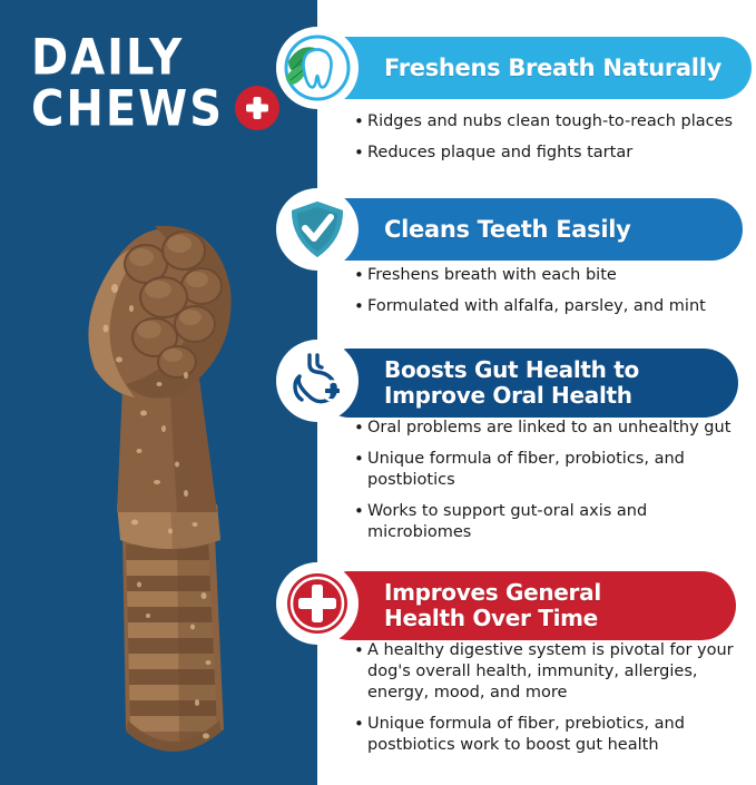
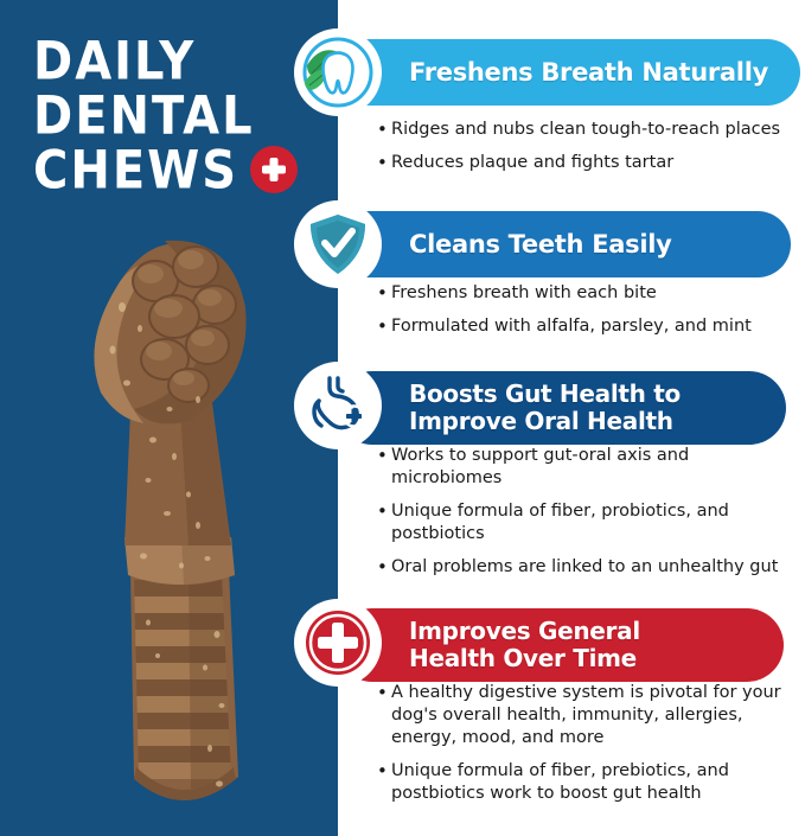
  DAILY
+ DENTAL
  CHEWS
  Freshens Breath Naturally
  •
  Ridges and nubs clean tough-to-reach places
  •
  Reduces plaque and fights tartar
  Cleans Teeth Easily
  •
  Freshens breath with each bite
  •
  Formulated with alfalfa, parsley, and mint
  Boosts Gut Health to
  Improve Oral Health
  •
- Oral problems are linked to an unhealthy gut
+ Works to support gut-oral axis and microbiomes
  •
  Unique formula of fiber, probiotics, and postbiotics
  •
- Works to support gut-oral axis and microbiomes
+ Oral problems are linked to an unhealthy gut
  Improves General
  Health Over Time
  •
  A healthy digestive system is pivotal for your dog's overall health, immunity, allergies, energy, mood, and more
  •
  Unique formula of fiber, prebiotics, and postbiotics work to boost gut health
